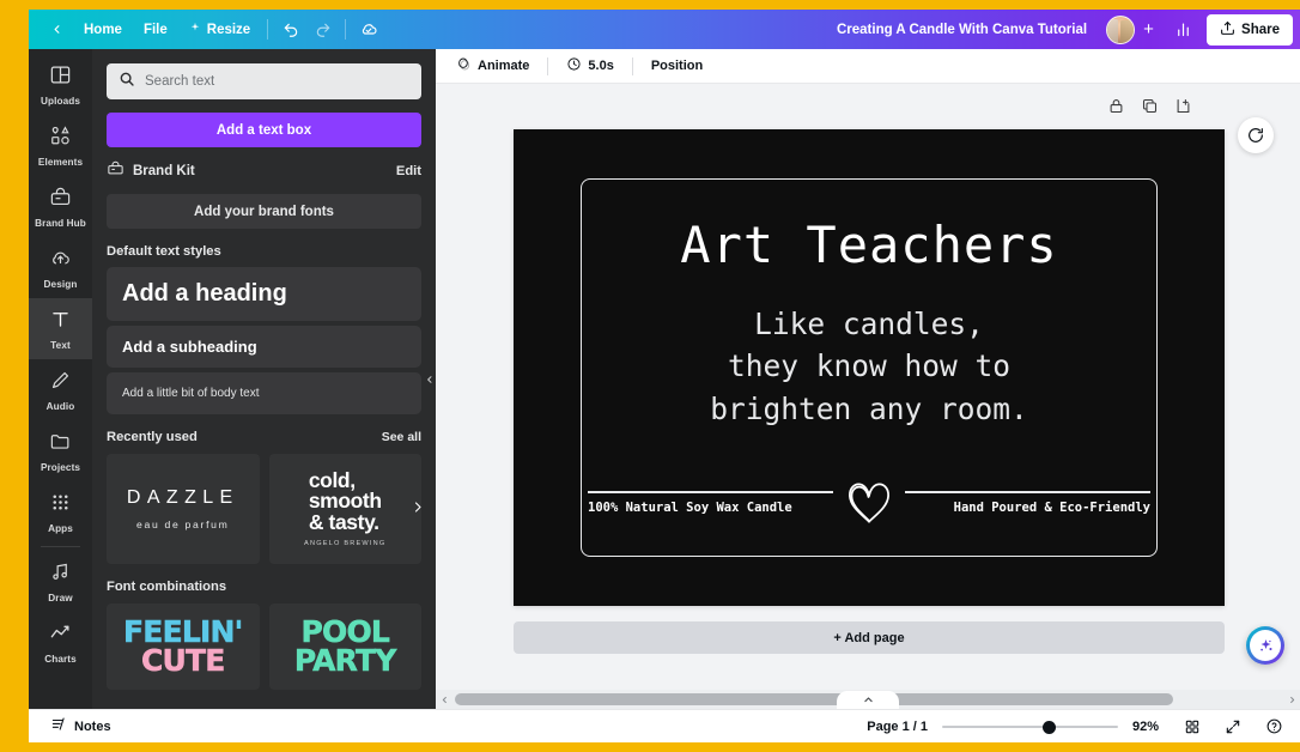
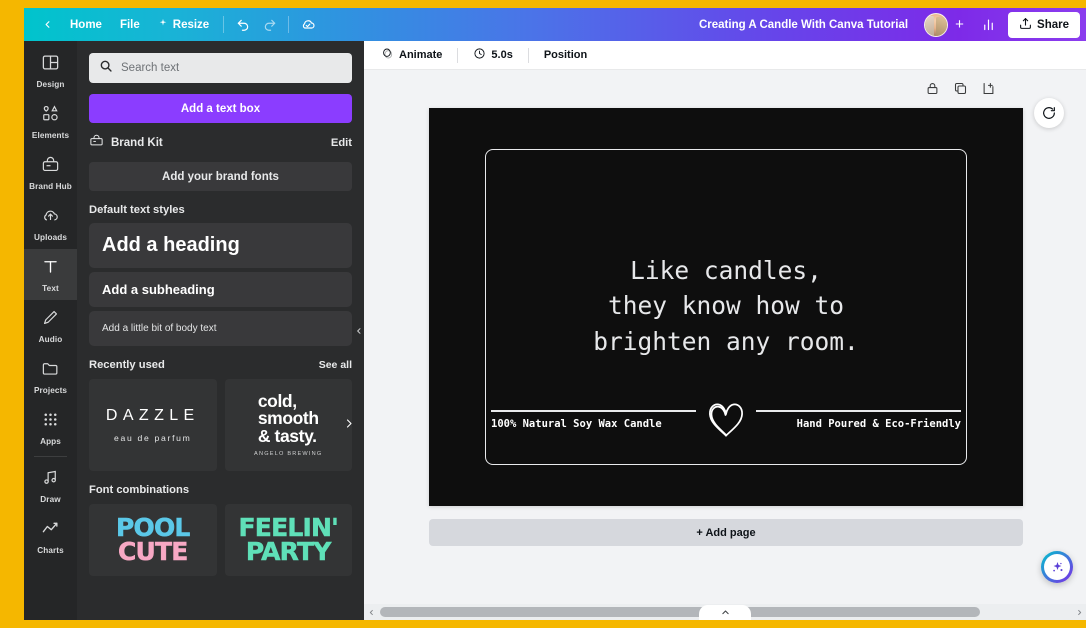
  Home
  File
  Resize
  Creating A Candle With Canva Tutorial
  +
  Share
- Uploads
+ Design
  Elements
  Brand Hub
- Design
+ Uploads
  Text
  Audio
  Projects
  Apps
  Draw
  Charts
  Search text
  Add a text box
  Brand Kit
  Edit
  Add your brand fonts
  Default text styles
  Add a heading
  Add a subheading
  Add a little bit of body text
  Recently used
  See all
  DAZZLE
  eau de parfum
  cold,
  smooth
  & tasty.
  Font combinations
- FEELIN'
+ POOL
  CUTE
- POOL
+ FEELIN'
  PARTY
  Animate
  5.0s
  Position
- Art Teachers
  Like candles,
  they know how to
  brighten any room.
  100% Natural Soy Wax Candle
  Hand Poured & Eco-Friendly
  + Add page
- Notes
- Page 1 / 1
- 92%
